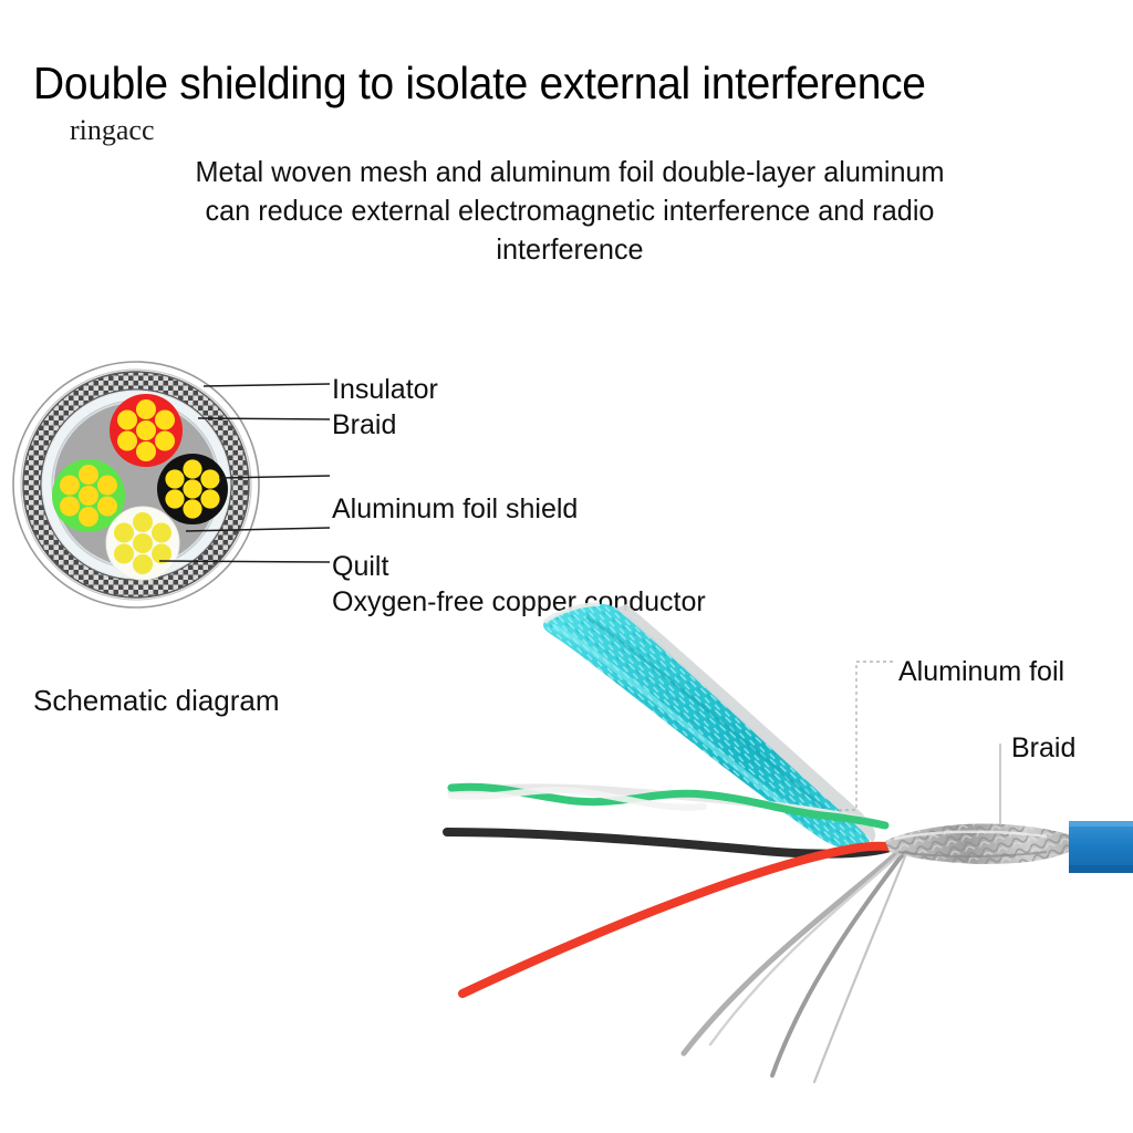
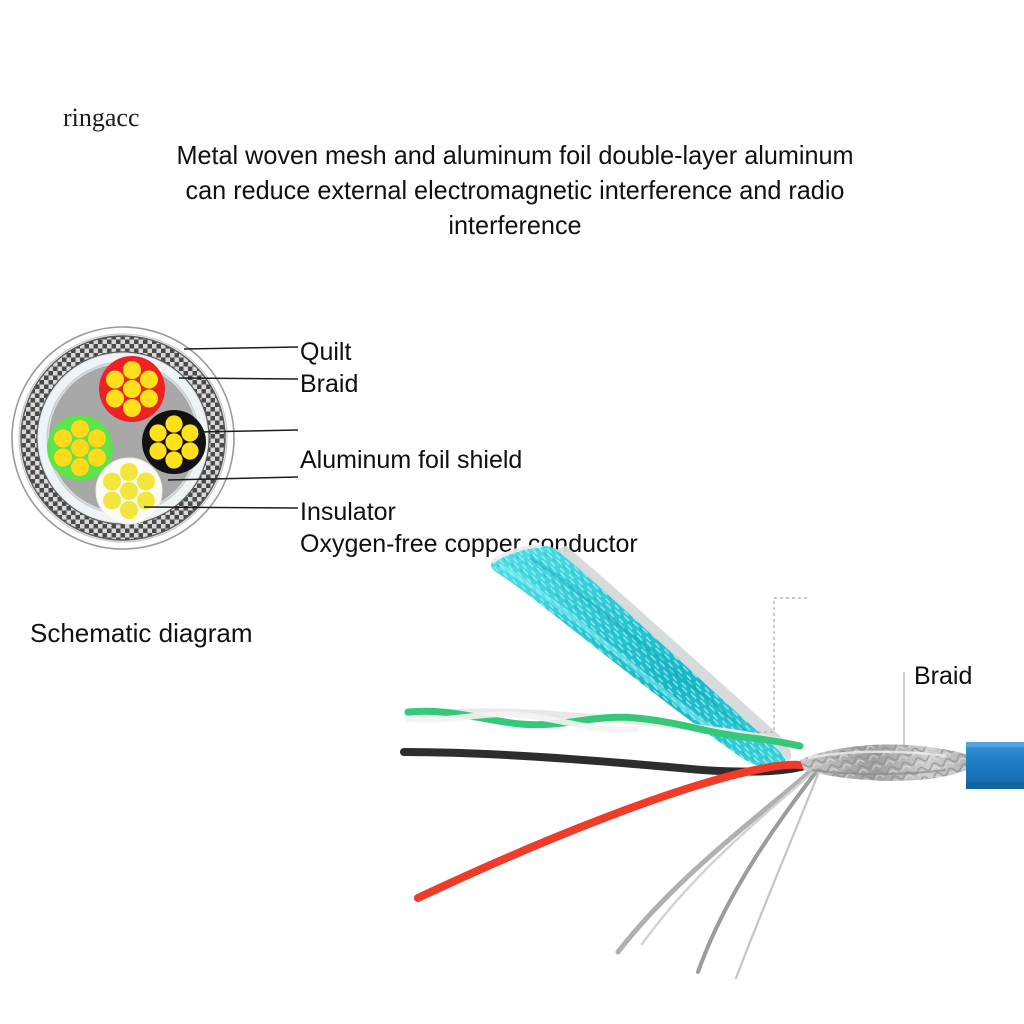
- Double shielding to isolate external interference
  ringacc
  Metal woven mesh and aluminum foil double-layer aluminum can reduce external electromagnetic interference and radio interference
- Insulator
+ Quilt
  Braid
  Aluminum foil shield
- Quilt
+ Insulator
  Oxygen-free copper conductor
  Schematic diagram
- Aluminum foil
  Braid
